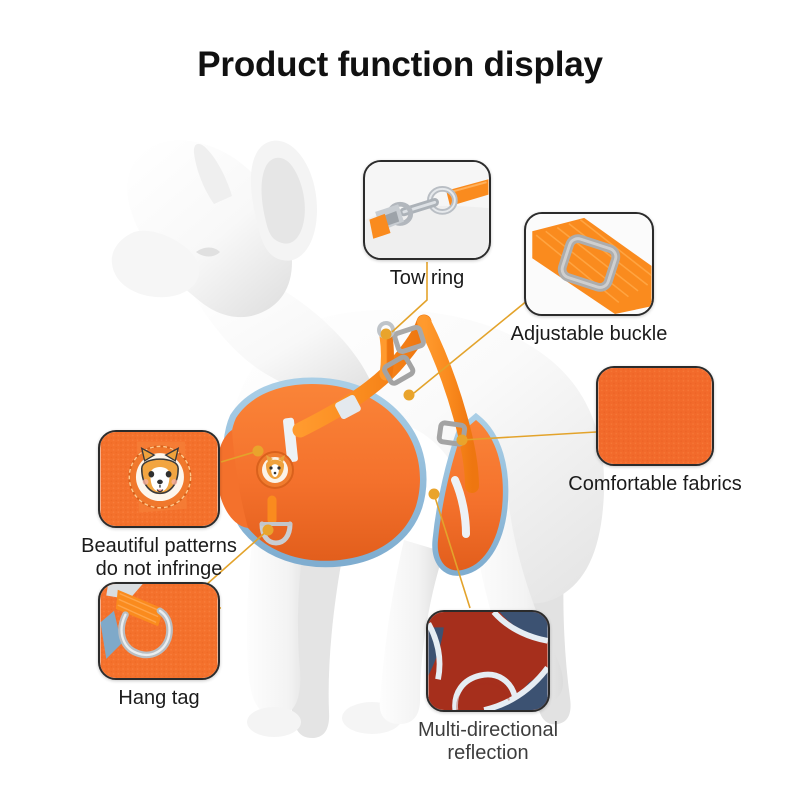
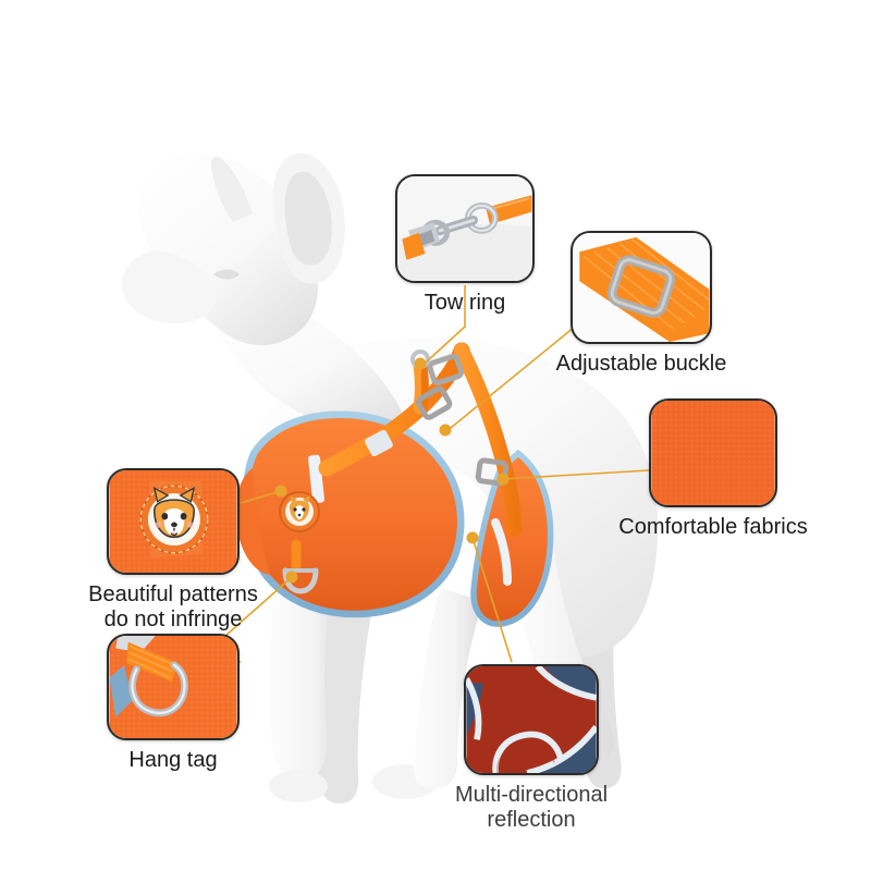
- Product function display
  Tow ring
  Adjustable buckle
  Comfortable fabrics
  Beautiful patterns
  do not infringe
  Hang tag
  Multi-directional
  reflection
